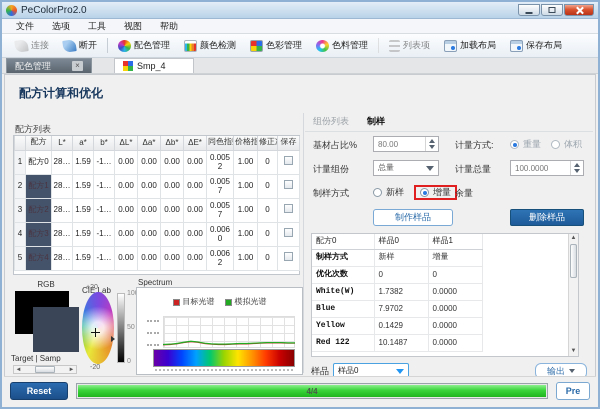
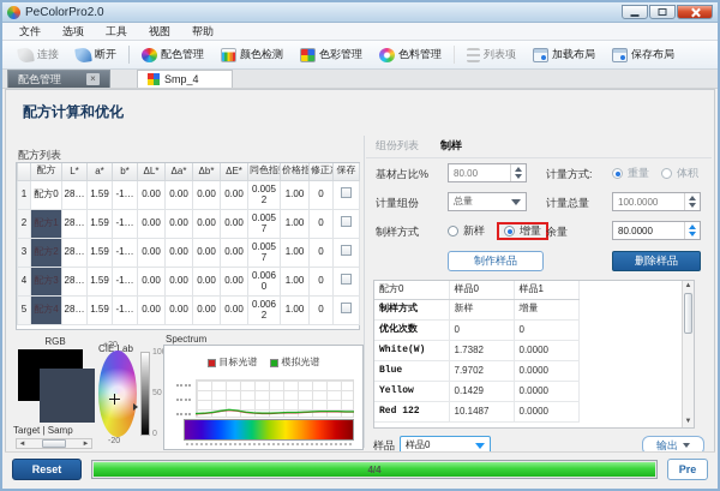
  PeColorPro2.0
  文件
  选项
  工具
  视图
  帮助
  连接
  断开
  配色管理
  颜色检测
  色彩管理
  色料管理
  列表项
  加载布局
  保存布局
  配色管理
  ×
  Smp_4
  配方计算和优化
  配方列表
  		配方	L*	a*	b*	ΔL*	Δa*	Δb*	ΔE*	同色指	价格指	修正	保存
  1	配方0	28…	1.59	-1…	0.00	0.00	0.00	0.00	0.0052	1.00	0
  2	配方1	28…	1.59	-1…	0.00	0.00	0.00	0.00	0.0057	1.00	0
  3	配方2	28…	1.59	-1…	0.00	0.00	0.00	0.00	0.0057	1.00	0
  4	配方3	28…	1.59	-1…	0.00	0.00	0.00	0.00	0.0060	1.00	0
  5	配方4	28…	1.59	-1…	0.00	0.00	0.00	0.00	0.0062	1.00	0
  RGB
  Target | Samp
  CIE Lab
  Spectrum
  目标光谱
  模拟光谱
  组份列表
  制样
  基材占比%
  80.00
  计量方式:
  重量
  体积
  计量组份
  总量
  计量总量
  100.0000
  制样方式
  新样
  增量
  余量
+ 80.0000
  制作样品
  删除样品
  	配方0	样品0	样品1
  制样方式	新样	增量
  优化次数	0	0
  White(W)	1.7382	0.0000
  Blue	7.9702	0.0000
  Yellow	0.1429	0.0000
  Red 122	10.1487	0.0000
  样品
  样品0
  输出
  Reset
  4/4
  Pre
